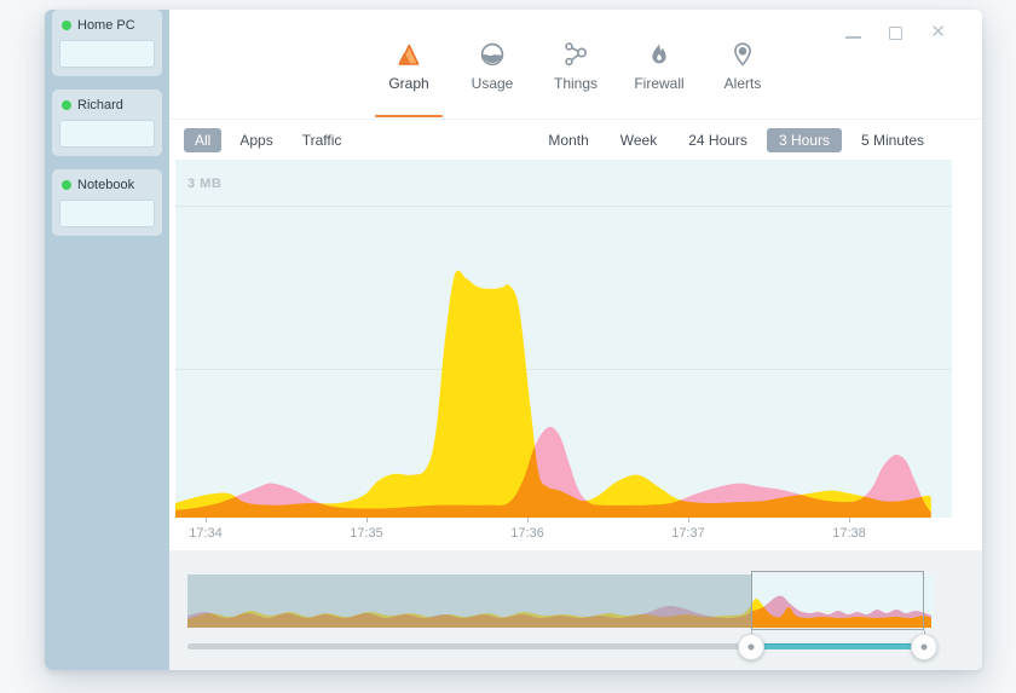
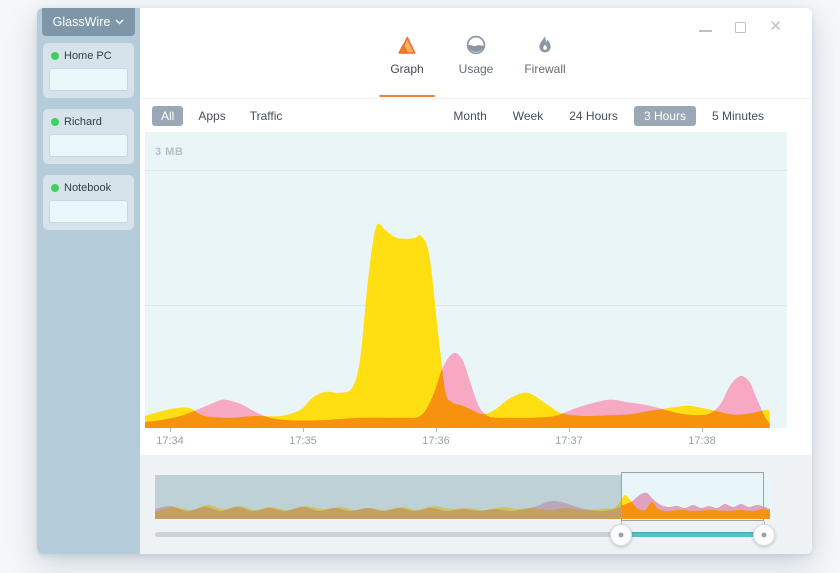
+ GlassWire
  Home PC
  Richard
  Notebook
  ✕
  Graph
  Usage
- Things
  Firewall
- Alerts
  All
  Apps
  Traffic
  Month
  Week
  24 Hours
  3 Hours
  5 Minutes
  3 MB
  17:34
  17:35
  17:36
  17:37
  17:38
